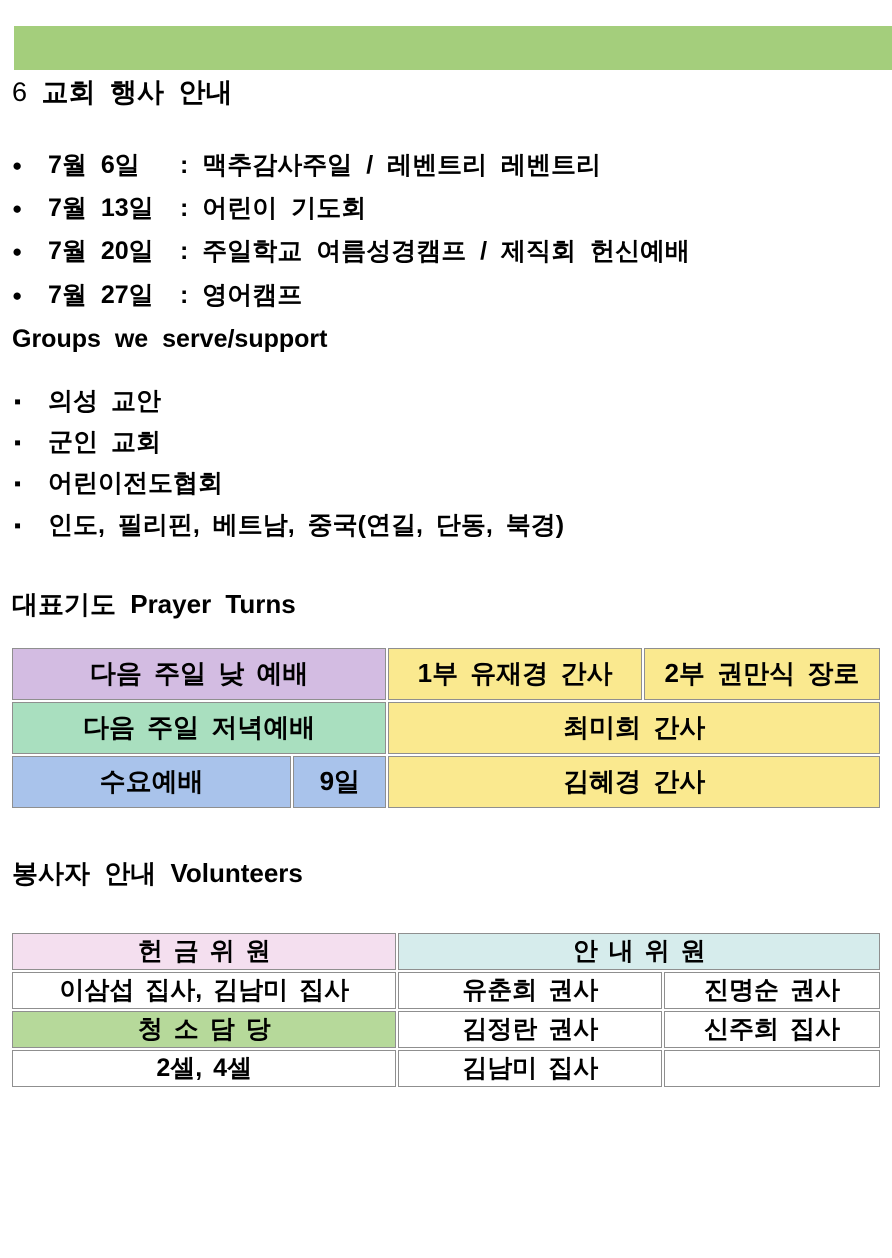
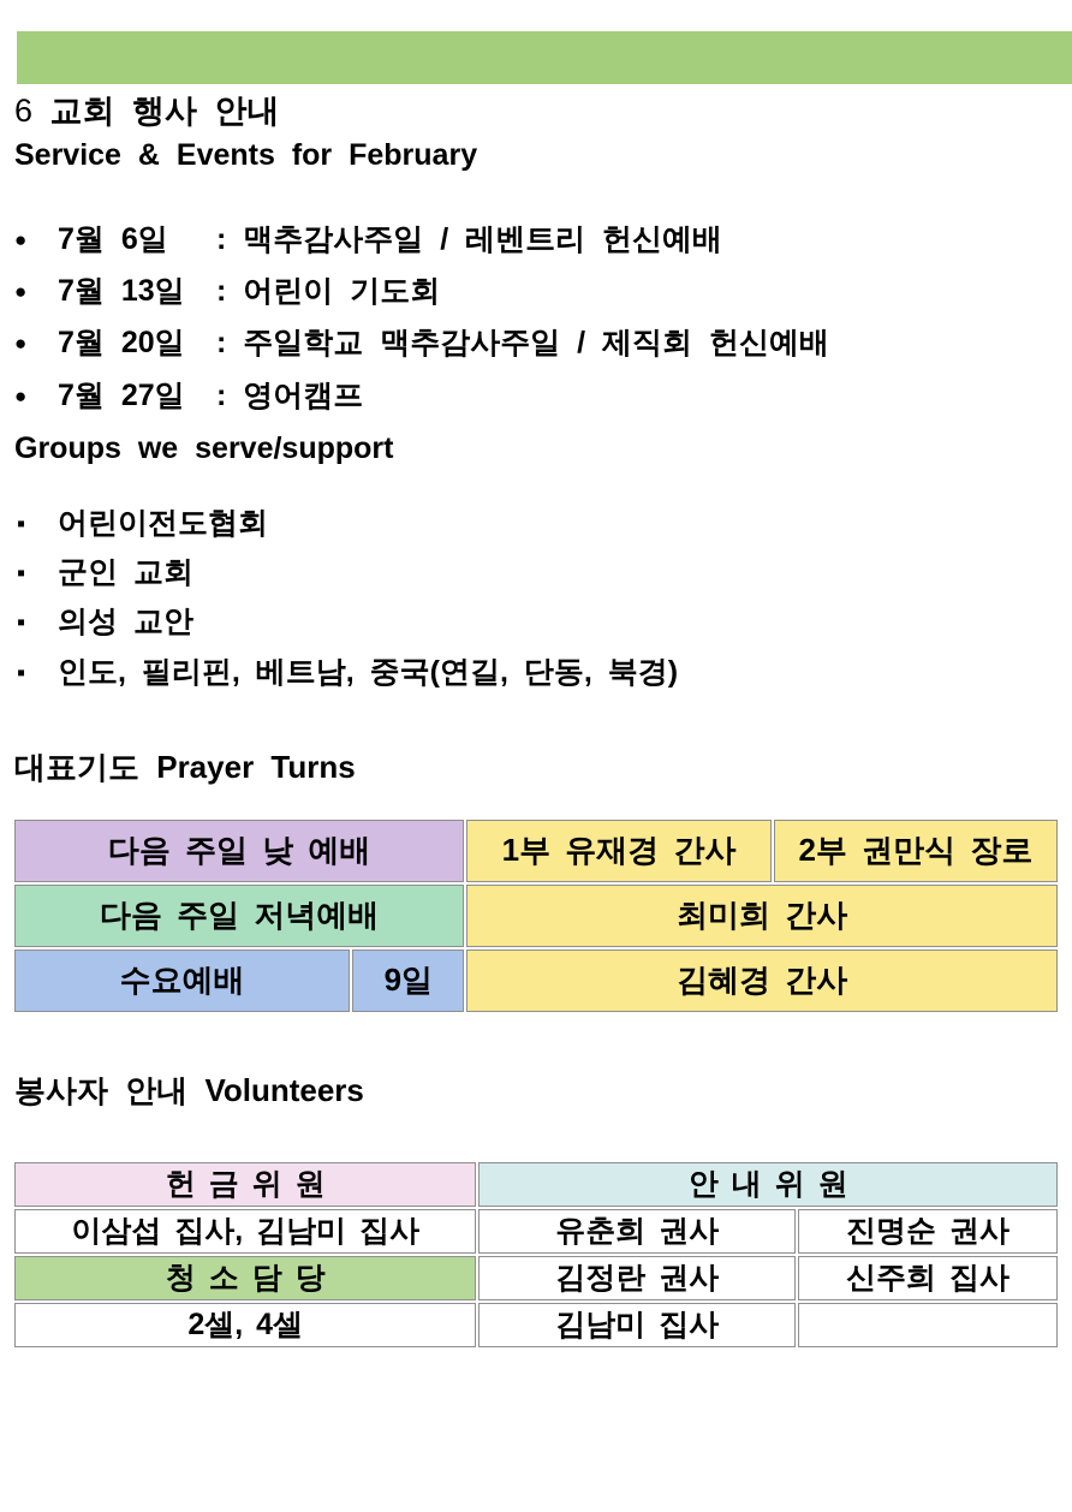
  6 교회 행사 안내
+ Service & Events for February
- ● 7월 6일 : 맥추감사주일 / 레벤트리 레벤트리
+ ● 7월 6일 : 맥추감사주일 / 레벤트리 헌신예배
  ● 7월 13일 : 어린이 기도회
- ● 7월 20일 : 주일학교 여름성경캠프 / 제직회 헌신예배
+ ● 7월 20일 : 주일학교 맥추감사주일 / 제직회 헌신예배
  ● 7월 27일 : 영어캠프
  Groups we serve/support
- ▪ 의성 교안
+ ▪ 어린이전도협회
  ▪ 군인 교회
- ▪ 어린이전도협회
+ ▪ 의성 교안
  ▪ 인도, 필리핀, 베트남, 중국(연길, 단동, 북경)
  대표기도 Prayer Turns
  다음 주일 낮 예배	1부 유재경 간사	2부 권만식 장로
  다음 주일 저녁예배	최미희 간사
  수요예배	9일	김혜경 간사
  봉사자 안내 Volunteers
  헌 금 위 원	안 내 위 원
  이삼섭 집사, 김남미 집사	유춘희 권사	진명순 권사
  청 소 담 당	김정란 권사	신주희 집사
  2셀, 4셀	김남미 집사
